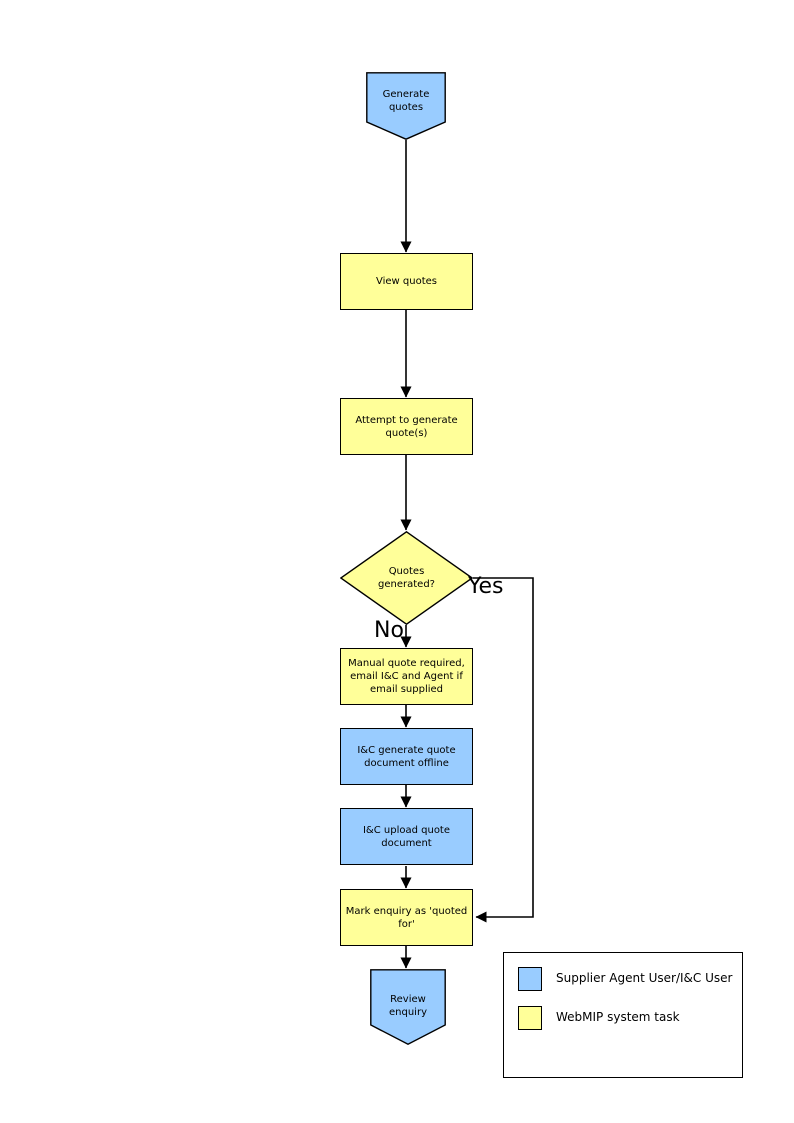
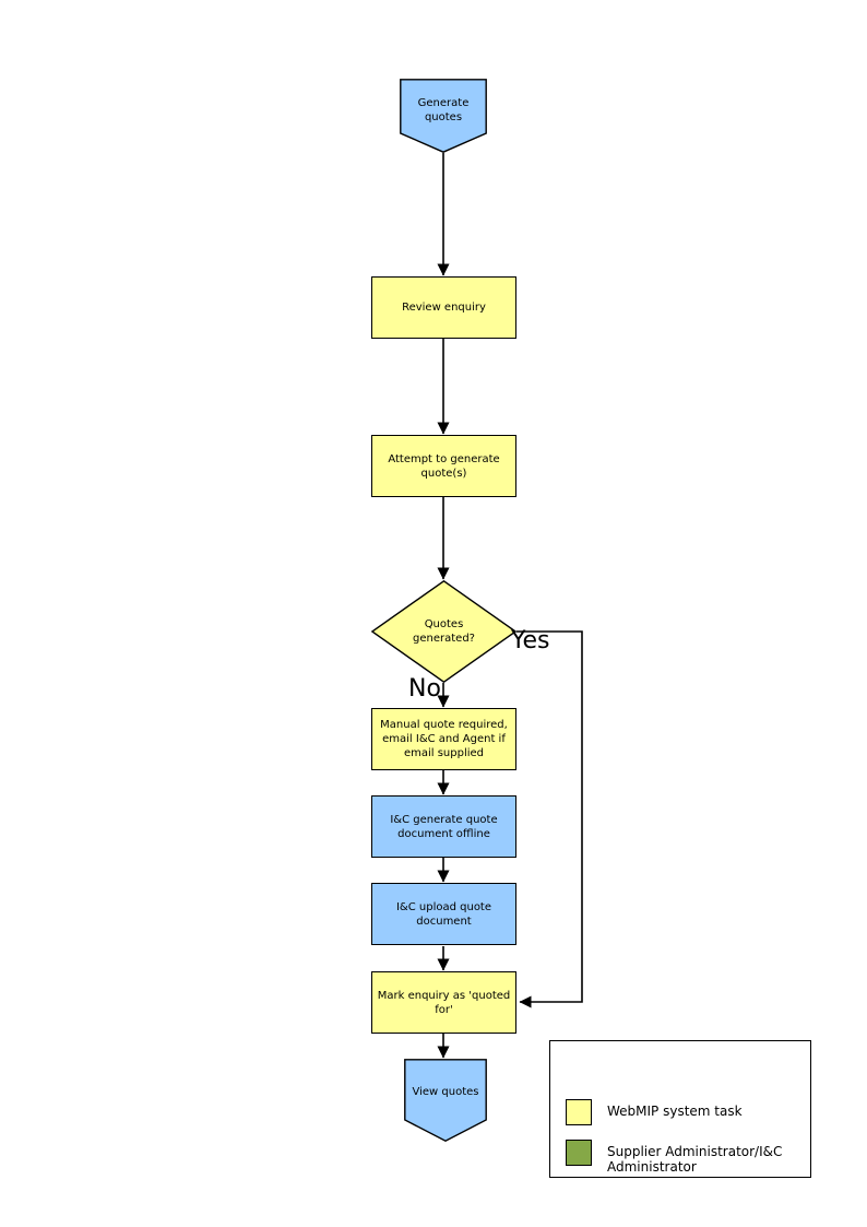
  Generate
  quotes
- View quotes
+ Review enquiry
  Attempt to generate
  quote(s)
  Quotes
  generated?
  Yes
  No
  Manual quote required,
  email I&C and Agent if
  email supplied
  I&C generate quote
  document offline
  I&C upload quote
  document
  Mark enquiry as 'quoted for'
- Review enquiry
+ View quotes
- Supplier Agent User/I&C User
  WebMIP system task
+ Supplier Administrator/I&C
+ Administrator
